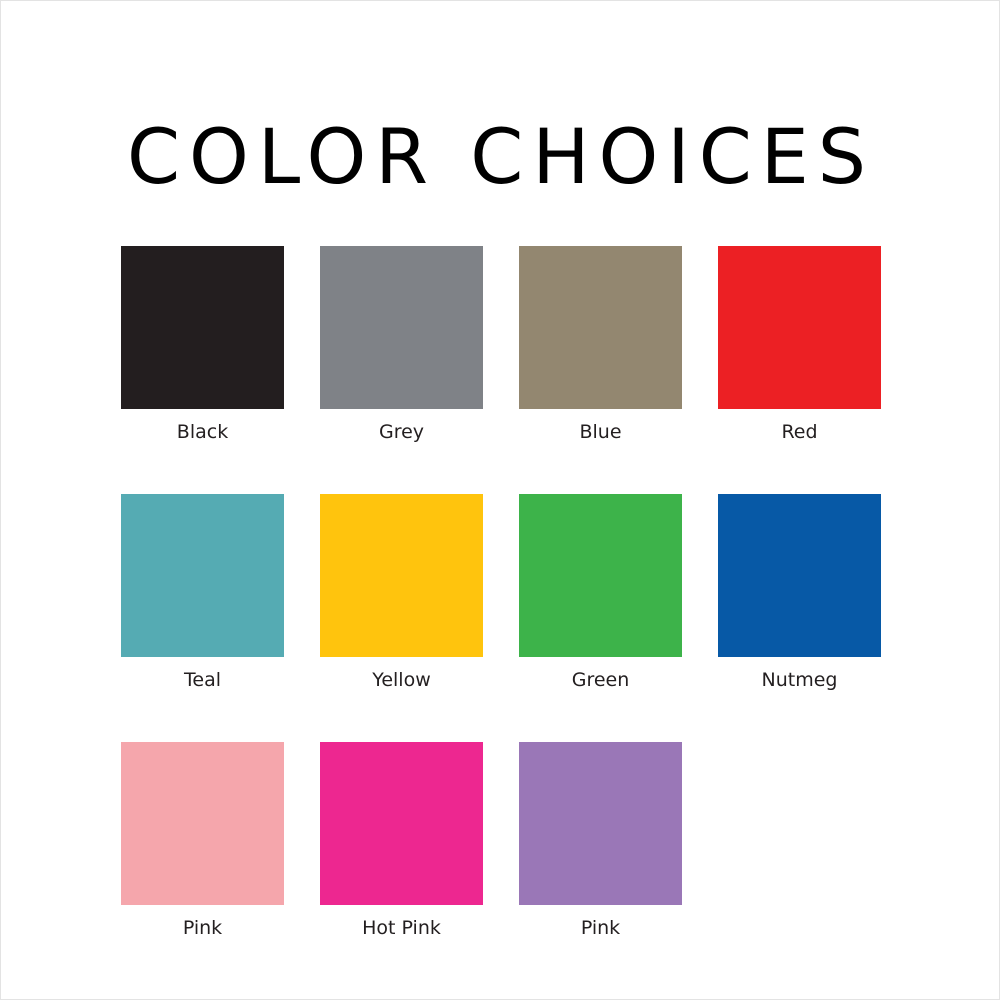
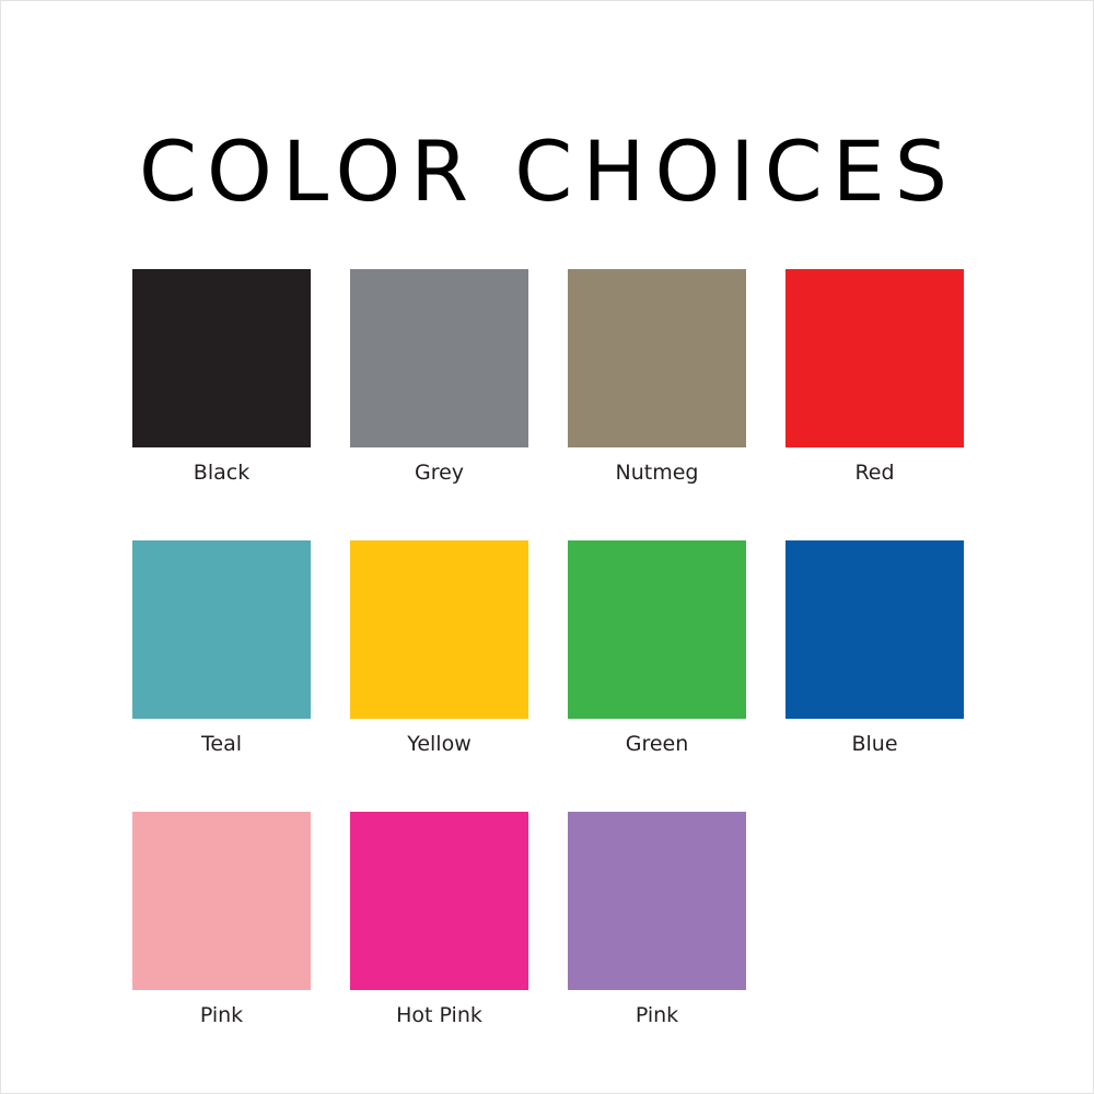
  COLOR CHOICES
  Black
  Grey
- Blue
+ Nutmeg
  Red
  Teal
  Yellow
  Green
- Nutmeg
+ Blue
  Pink
  Hot Pink
  Pink
